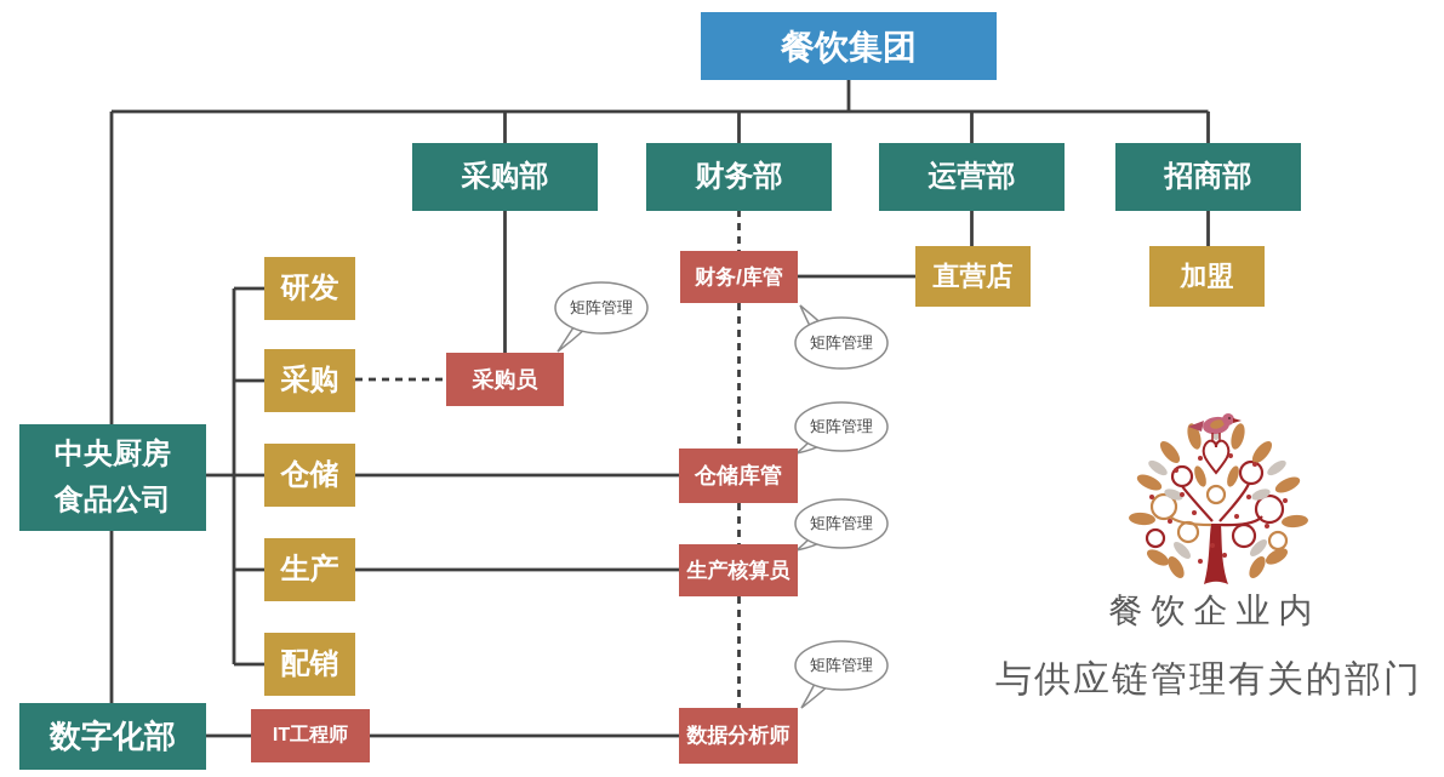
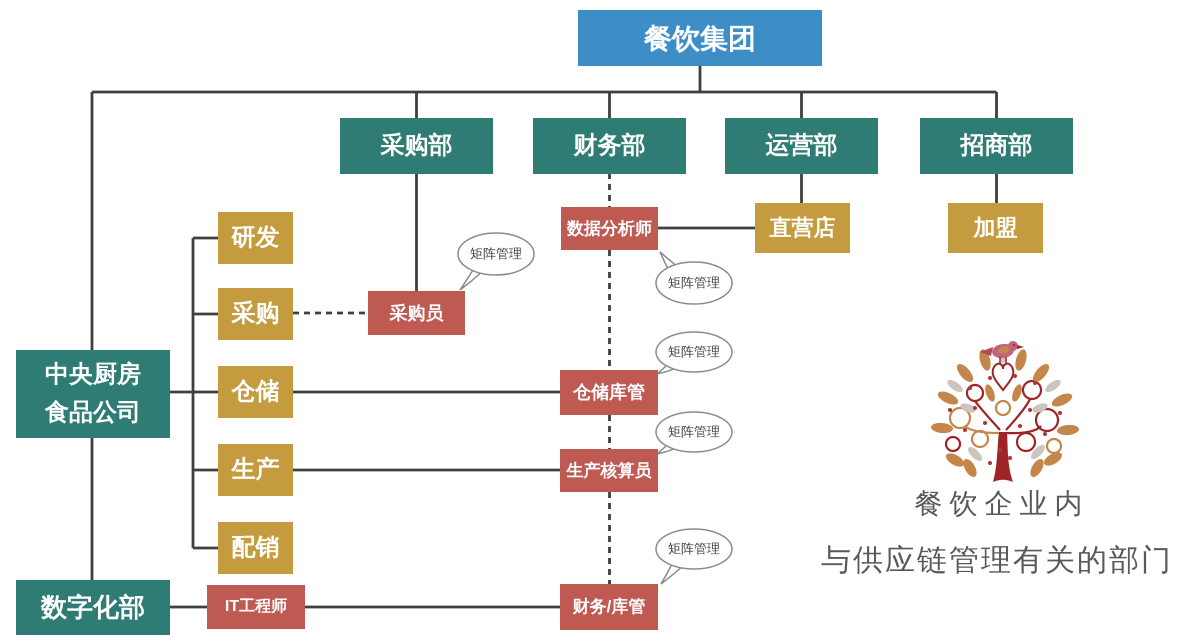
  矩阵管理
  矩阵管理
  矩阵管理
  矩阵管理
  矩阵管理
  餐饮集团
  采购部
  财务部
  运营部
  招商部
  中央厨房
  食品公司
  数字化部
  研发
  采购
  仓储
  生产
  配销
  直营店
  加盟
  采购员
- 财务/库管
+ 数据分析师
  仓储库管
  生产核算员
- 数据分析师
+ 财务/库管
  IT工程师
  餐饮企业内
  与供应链管理有关的部门
